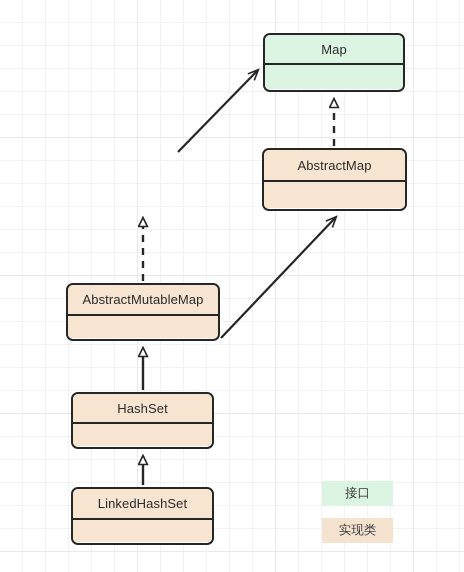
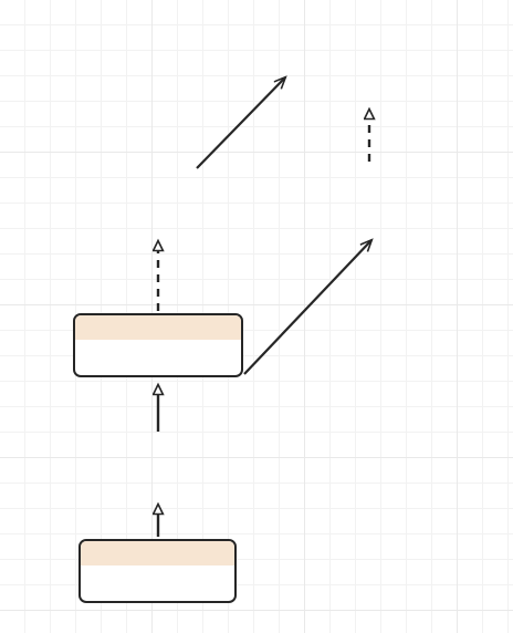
- Map
- AbstractMap
- AbstractMutableMap
- HashSet
- LinkedHashSet
- 接口
- 实现类
